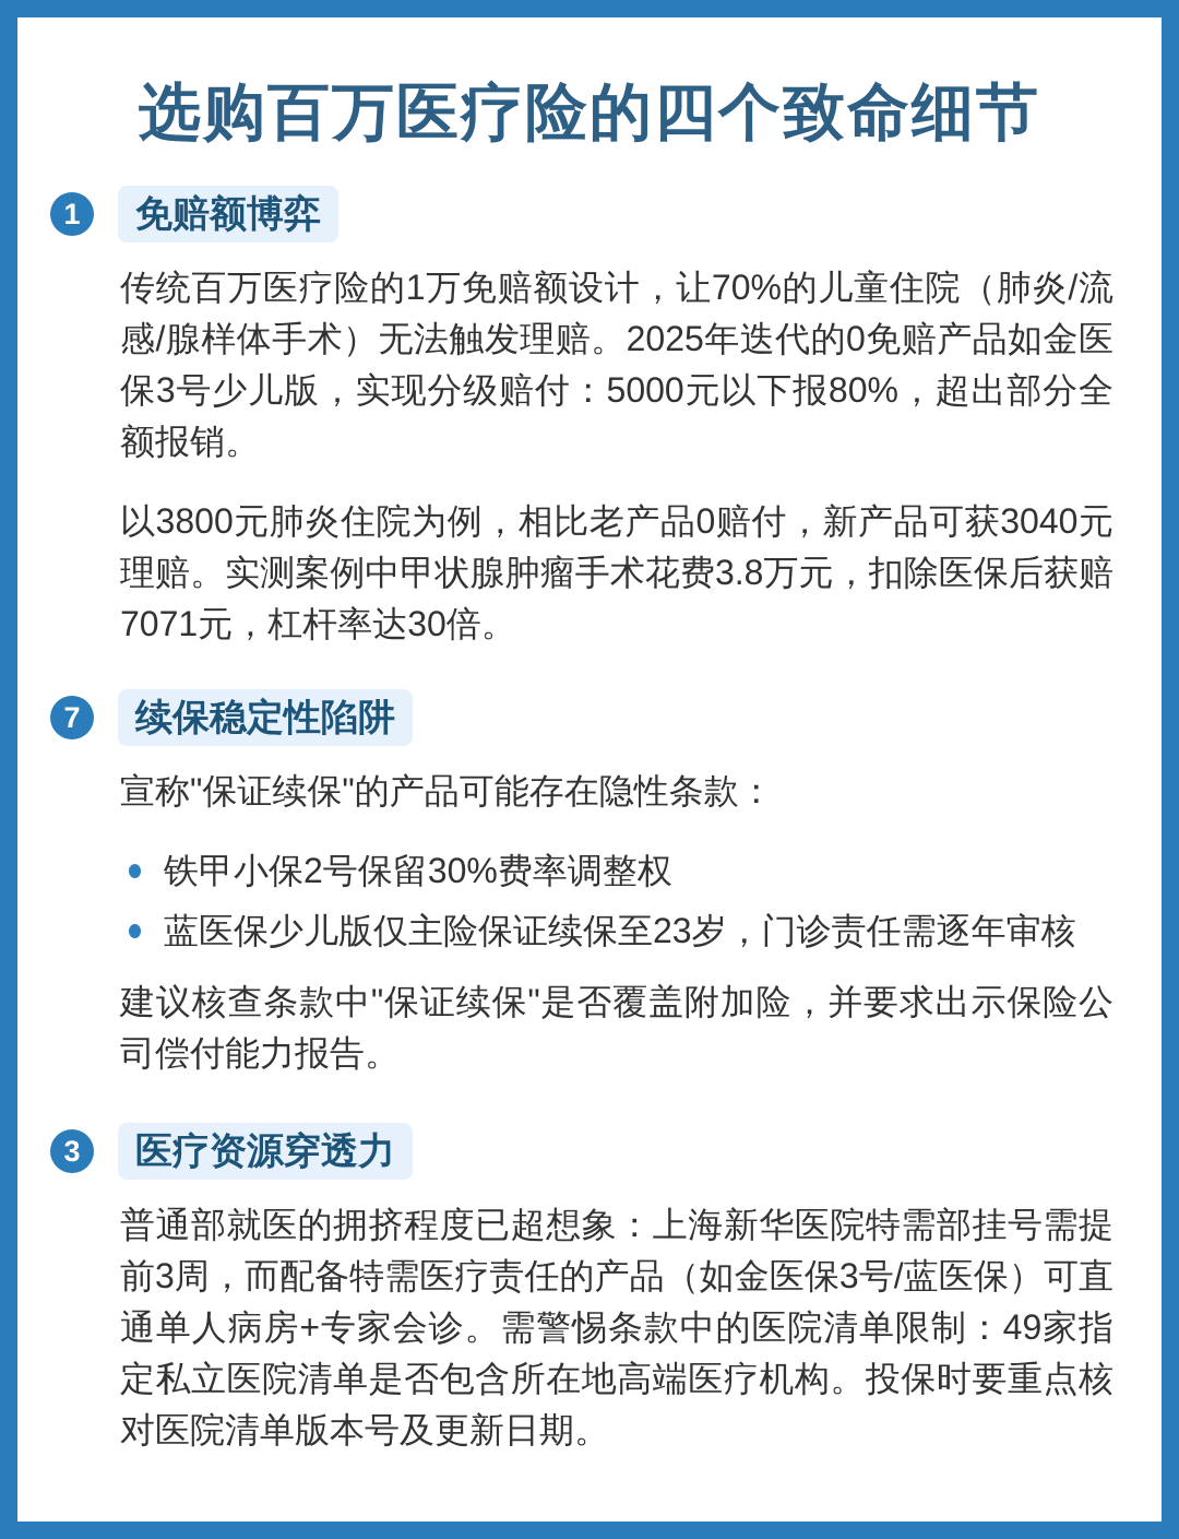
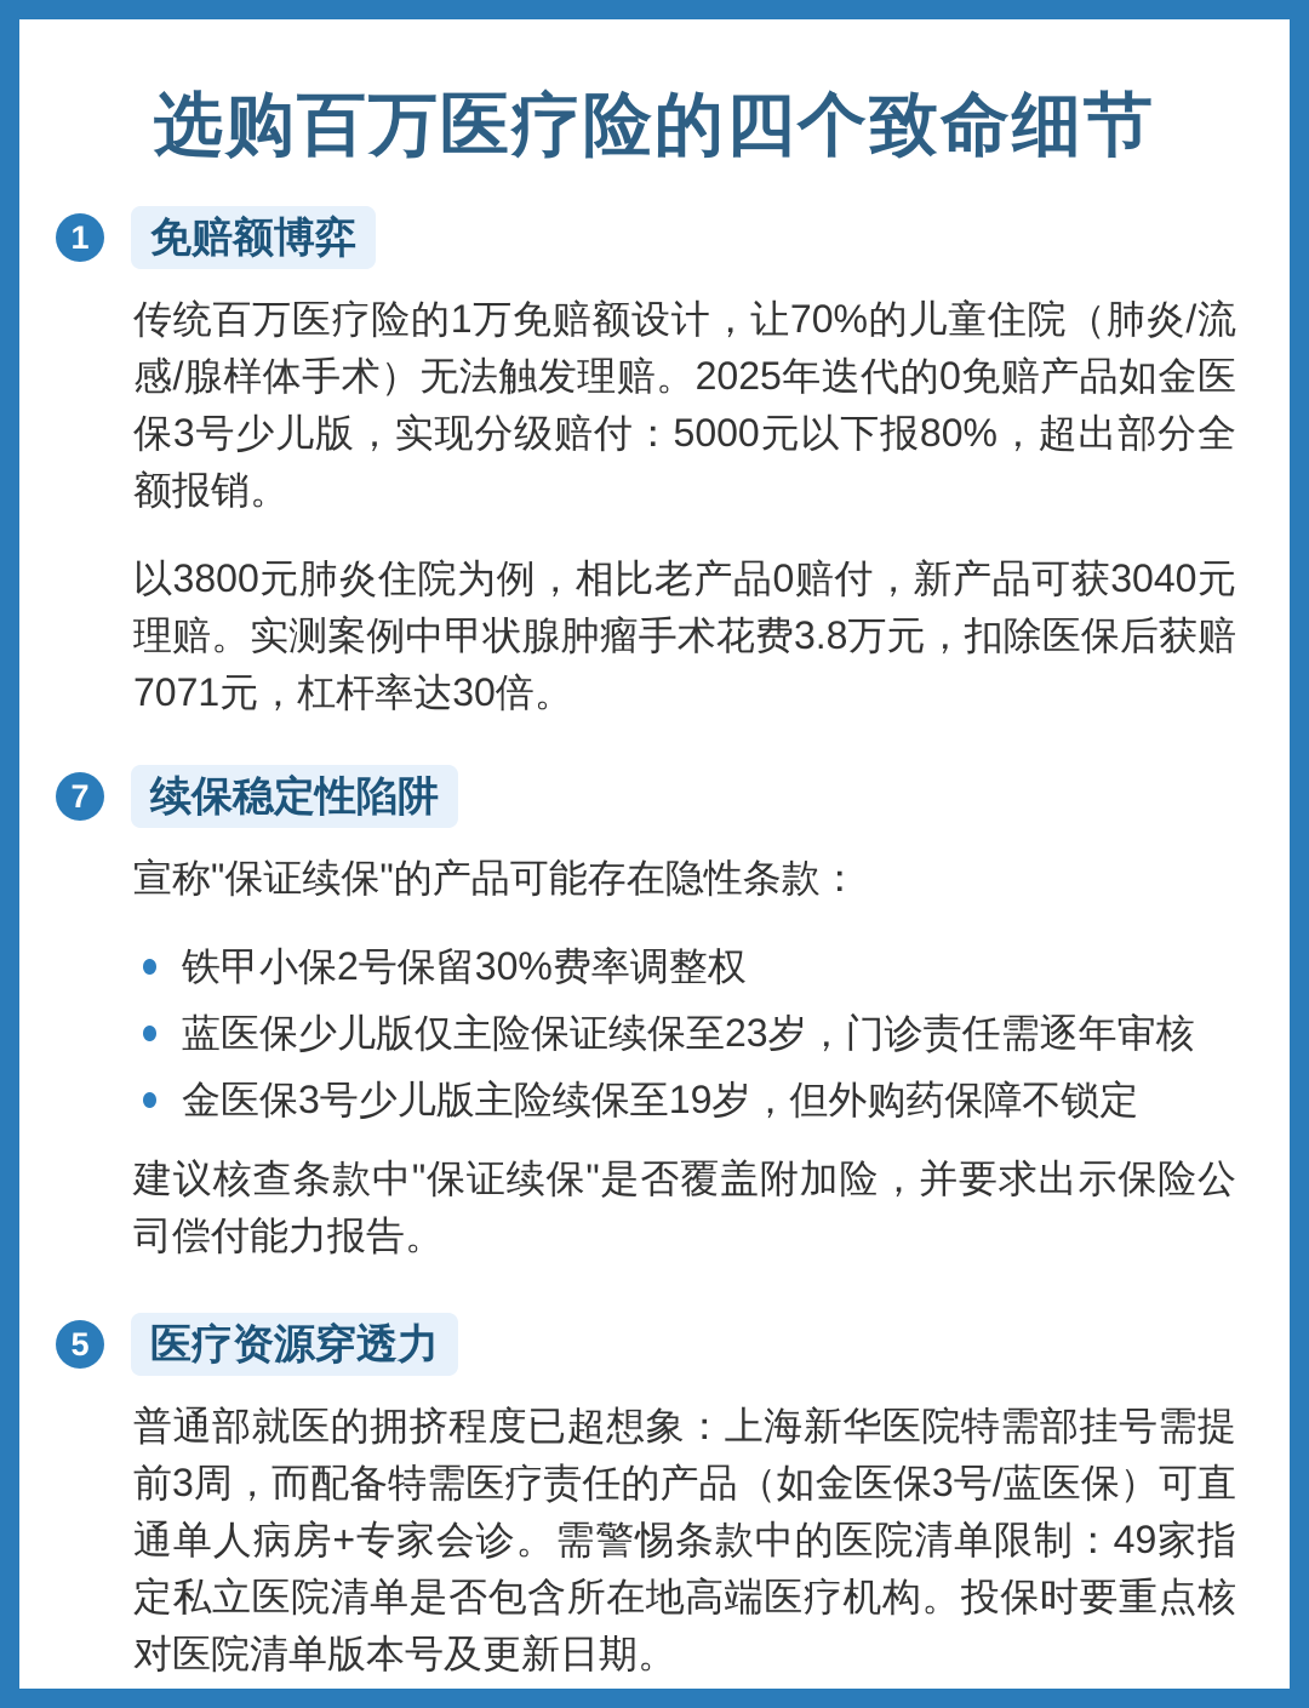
  选购百万医疗险的四个致命细节
  1
  免赔额博弈
  传统百万医疗险的1万免赔额设计，让70%的儿童住院（肺炎/流感/腺样体手术）无法触发理赔。2025年迭代的0免赔产品如金医保3号少儿版，实现分级赔付：5000元以下报80%，超出部分全额报销。
  以3800元肺炎住院为例，相比老产品0赔付，新产品可获3040元理赔。实测案例中甲状腺肿瘤手术花费3.8万元，扣除医保后获赔7071元，杠杆率达30倍。
  7
  续保稳定性陷阱
  宣称"保证续保"的产品可能存在隐性条款：
  铁甲小保2号保留30%费率调整权
  蓝医保少儿版仅主险保证续保至23岁，门诊责任需逐年审核
+ 金医保3号少儿版主险续保至19岁，但外购药保障不锁定
  建议核查条款中"保证续保"是否覆盖附加险，并要求出示保险公司偿付能力报告。
- 3
+ 5
  医疗资源穿透力
  普通部就医的拥挤程度已超想象：上海新华医院特需部挂号需提前3周，而配备特需医疗责任的产品（如金医保3号/蓝医保）可直通单人病房+专家会诊。需警惕条款中的医院清单限制：49家指定私立医院清单是否包含所在地高端医疗机构。投保时要重点核对医院清单版本号及更新日期。
